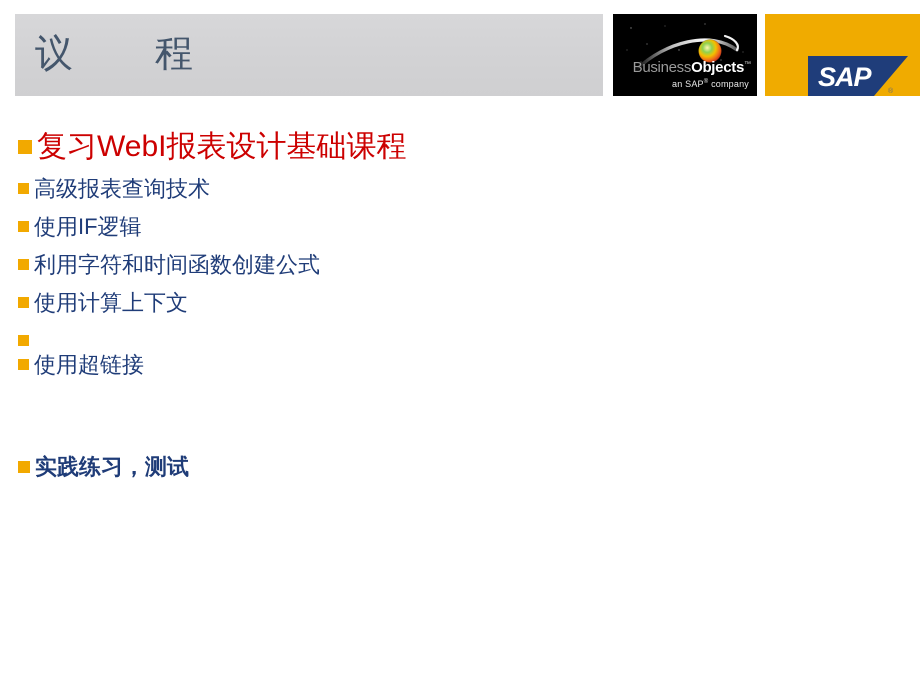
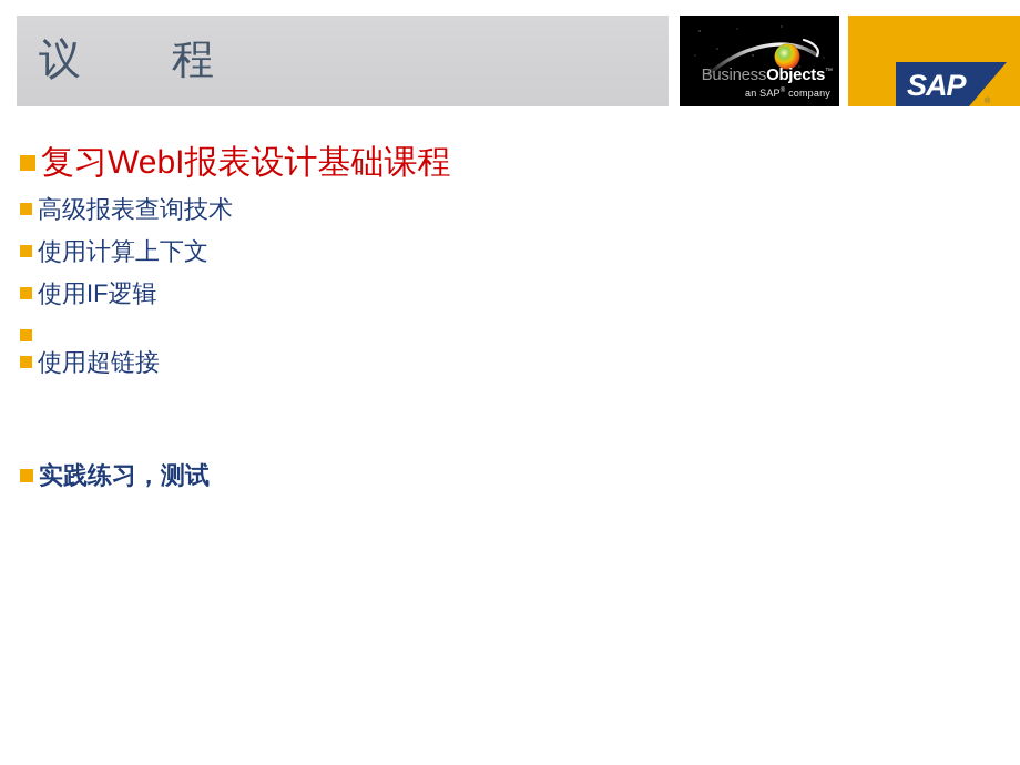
  议 程
  BusinessObjects
  an SAP company
  SAP
  复习WebI报表设计基础课程
  高级报表查询技术
- 使用IF逻辑
+ 使用计算上下文
- 利用字符和时间函数创建公式
- 使用计算上下文
+ 使用IF逻辑
  使用超链接
  实践练习，测试
